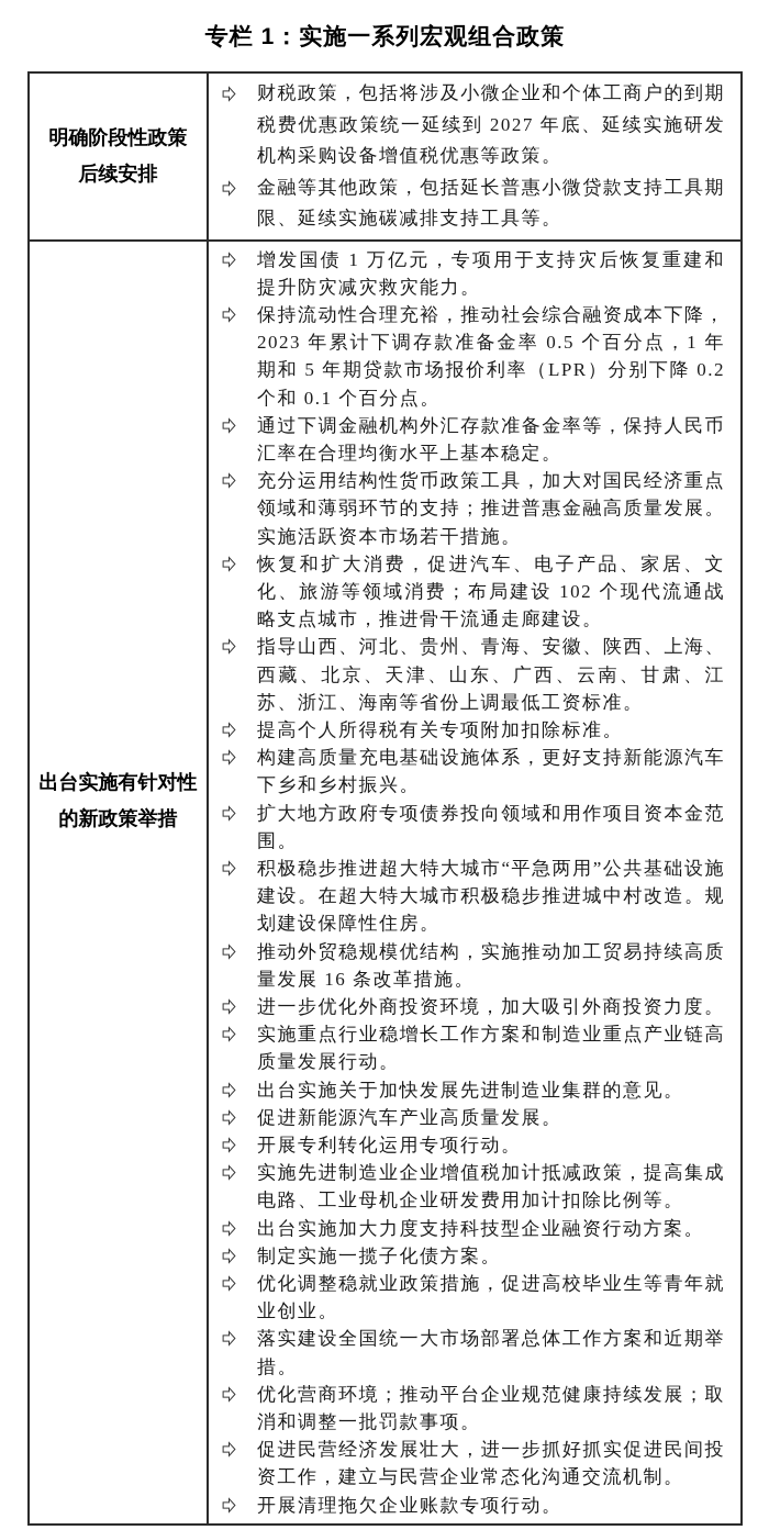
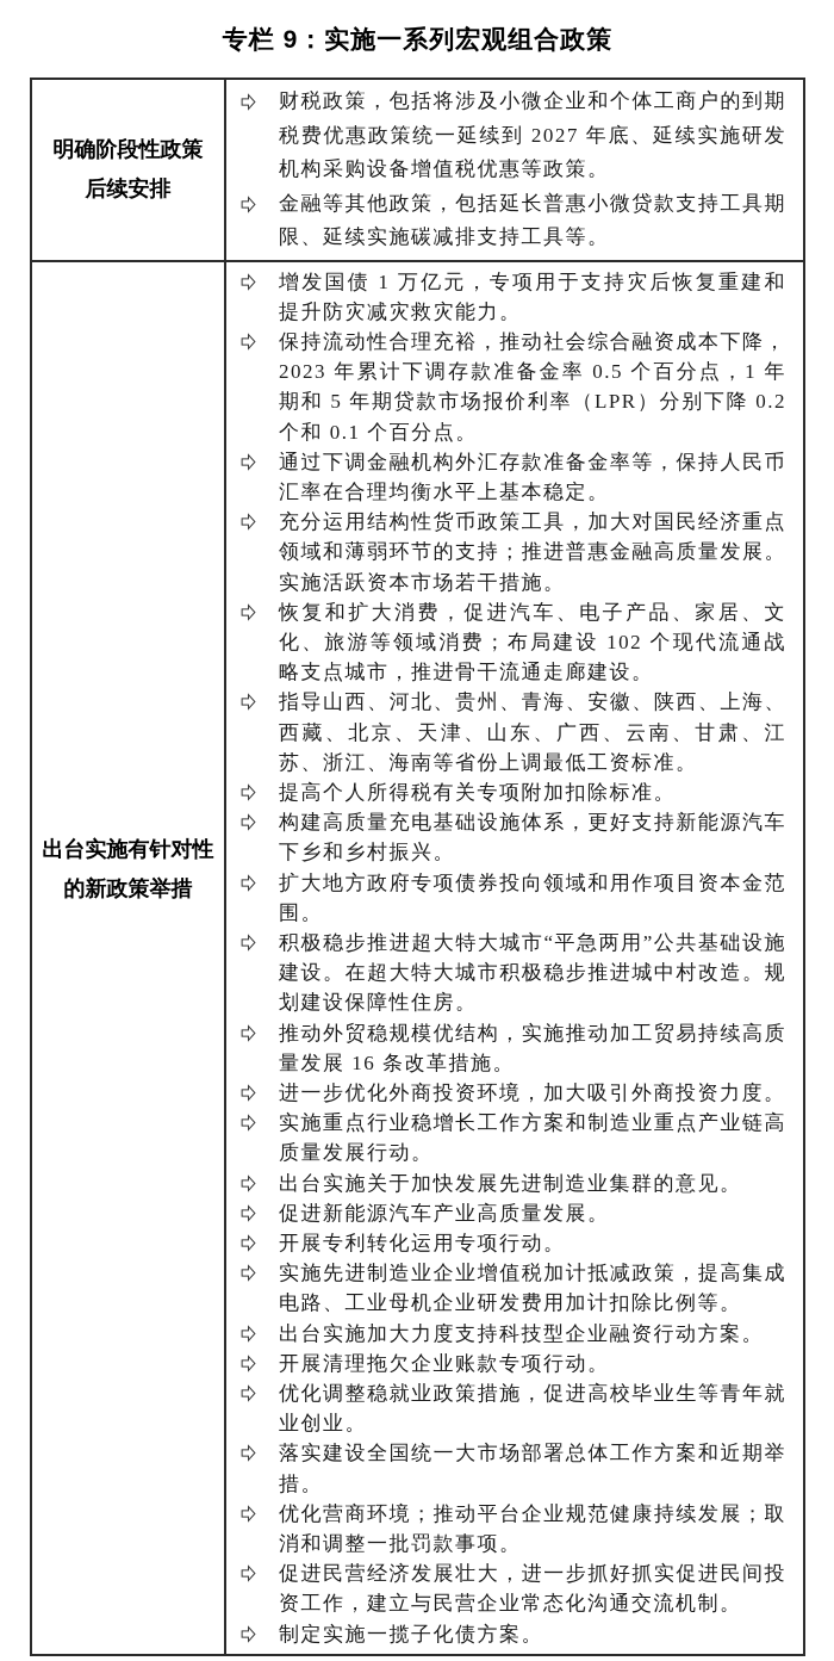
- 专栏 1：实施一系列宏观组合政策
+ 专栏 9：实施一系列宏观组合政策
  明确阶段性政策
  后续安排
  财税政策，包括将涉及小微企业和个体工商户的到期税费优惠政策统一延续到 2027 年底、延续实施研发机构采购设备增值税优惠等政策。
  金融等其他政策，包括延长普惠小微贷款支持工具期限、延续实施碳减排支持工具等。
  出台实施有针对性
  的新政策举措
  增发国债 1 万亿元，专项用于支持灾后恢复重建和提升防灾减灾救灾能力。
  保持流动性合理充裕，推动社会综合融资成本下降，2023 年累计下调存款准备金率 0.5 个百分点，1 年期和 5 年期贷款市场报价利率（LPR）分别下降 0.2 个和 0.1 个百分点。
  通过下调金融机构外汇存款准备金率等，保持人民币汇率在合理均衡水平上基本稳定。
  充分运用结构性货币政策工具，加大对国民经济重点领域和薄弱环节的支持；推进普惠金融高质量发展。实施活跃资本市场若干措施。
  恢复和扩大消费，促进汽车、电子产品、家居、文化、旅游等领域消费；布局建设 102 个现代流通战略支点城市，推进骨干流通走廊建设。
  指导山西、河北、贵州、青海、安徽、陕西、上海、西藏、北京、天津、山东、广西、云南、甘肃、江苏、浙江、海南等省份上调最低工资标准。
  提高个人所得税有关专项附加扣除标准。
  构建高质量充电基础设施体系，更好支持新能源汽车下乡和乡村振兴。
  扩大地方政府专项债券投向领域和用作项目资本金范围。
  积极稳步推进超大特大城市“平急两用”公共基础设施建设。在超大特大城市积极稳步推进城中村改造。规划建设保障性住房。
  推动外贸稳规模优结构，实施推动加工贸易持续高质量发展 16 条改革措施。
  进一步优化外商投资环境，加大吸引外商投资力度。
  实施重点行业稳增长工作方案和制造业重点产业链高质量发展行动。
  出台实施关于加快发展先进制造业集群的意见。
  促进新能源汽车产业高质量发展。
  开展专利转化运用专项行动。
  实施先进制造业企业增值税加计抵减政策，提高集成电路、工业母机企业研发费用加计扣除比例等。
  出台实施加大力度支持科技型企业融资行动方案。
- 制定实施一揽子化债方案。
+ 开展清理拖欠企业账款专项行动。
  优化调整稳就业政策措施，促进高校毕业生等青年就业创业。
  落实建设全国统一大市场部署总体工作方案和近期举措。
  优化营商环境；推动平台企业规范健康持续发展；取消和调整一批罚款事项。
  促进民营经济发展壮大，进一步抓好抓实促进民间投资工作，建立与民营企业常态化沟通交流机制。
- 开展清理拖欠企业账款专项行动。
+ 制定实施一揽子化债方案。
